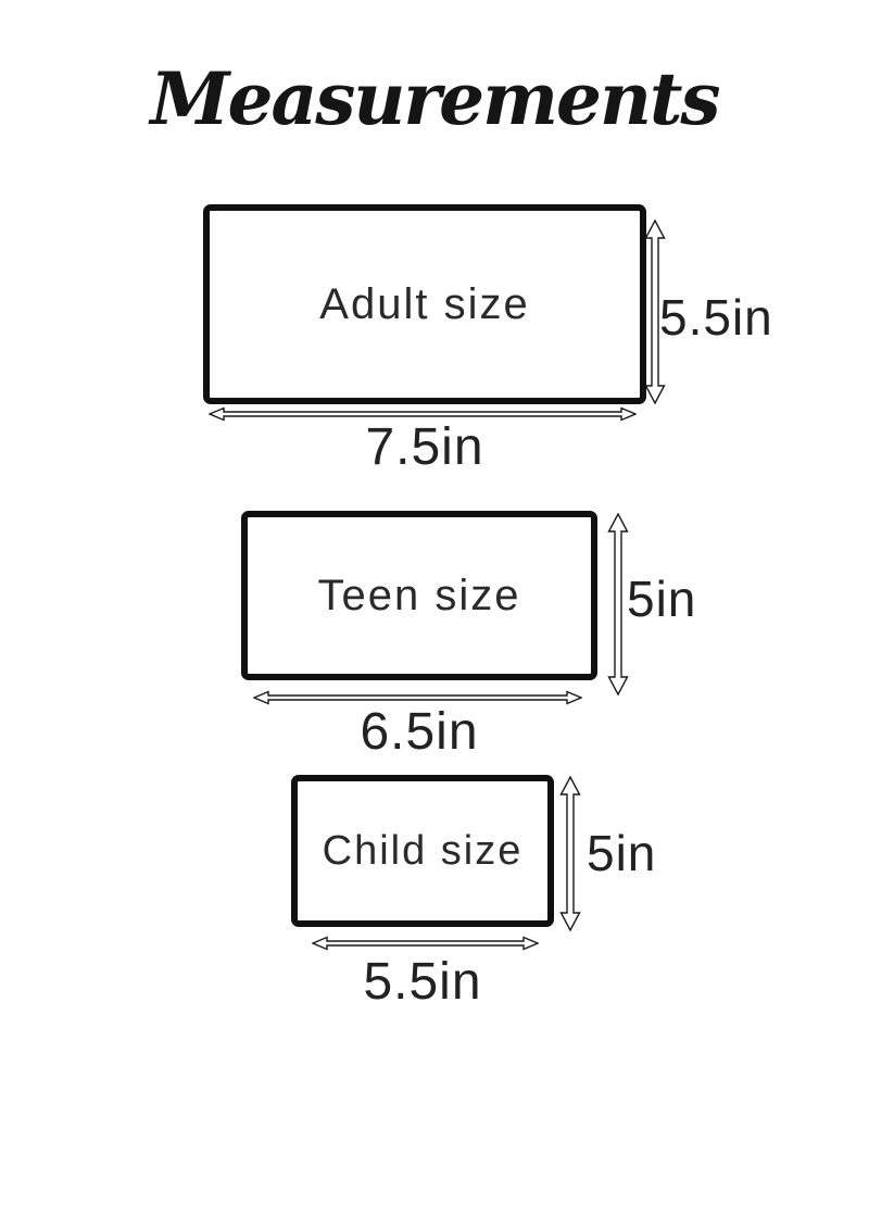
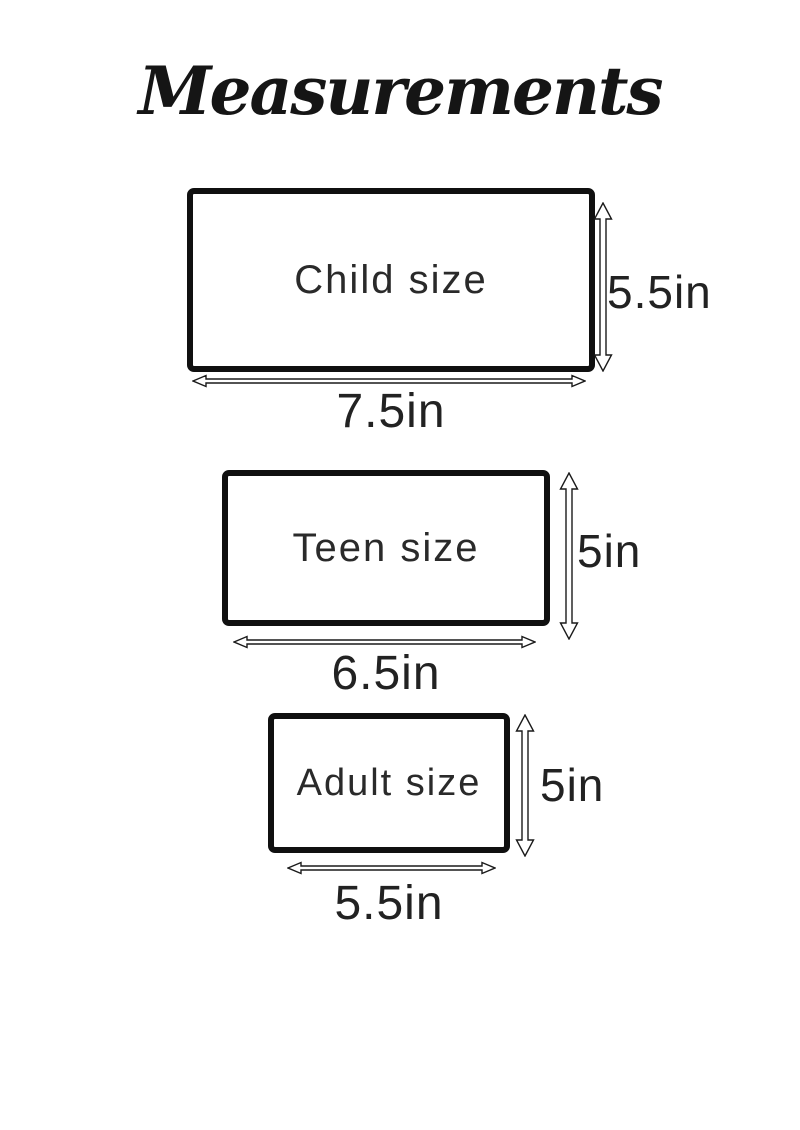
  Measurements
- Adult size
+ Child size
  5.5in
  7.5in
  Teen size
  5in
  6.5in
- Child size
+ Adult size
  5in
  5.5in
